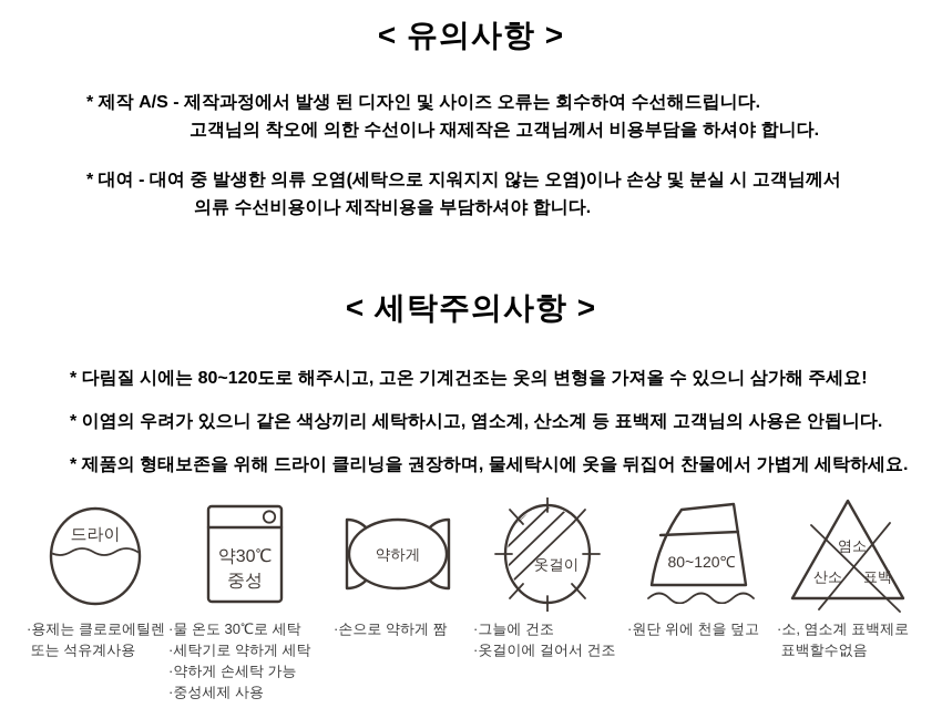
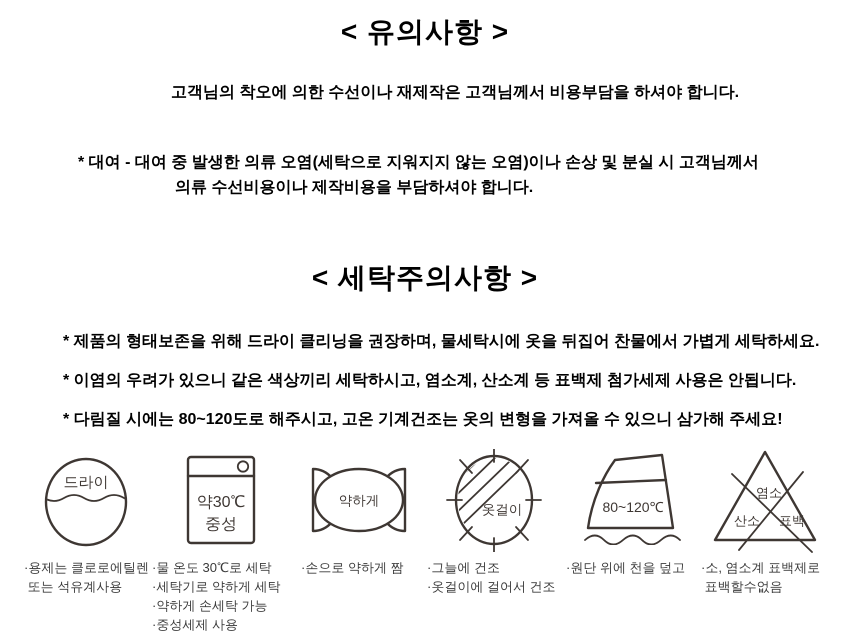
  < 유의사항 >
- * 제작 A/S - 제작과정에서 발생 된 디자인 및 사이즈 오류는 회수하여 수선해드립니다.
  고객님의 착오에 의한 수선이나 재제작은 고객님께서 비용부담을 하셔야 합니다.
  * 대여 - 대여 중 발생한 의류 오염(세탁으로 지워지지 않는 오염)이나 손상 및 분실 시 고객님께서
  의류 수선비용이나 제작비용을 부담하셔야 합니다.
  < 세탁주의사항 >
- * 다림질 시에는 80~120도로 해주시고, 고온 기계건조는 옷의 변형을 가져올 수 있으니 삼가해 주세요!
+ * 제품의 형태보존을 위해 드라이 클리닝을 권장하며, 물세탁시에 옷을 뒤집어 찬물에서 가볍게 세탁하세요.
- * 이염의 우려가 있으니 같은 색상끼리 세탁하시고, 염소계, 산소계 등 표백제 고객님의 사용은 안됩니다.
+ * 이염의 우려가 있으니 같은 색상끼리 세탁하시고, 염소계, 산소계 등 표백제 첨가세제 사용은 안됩니다.
- * 제품의 형태보존을 위해 드라이 클리닝을 권장하며, 물세탁시에 옷을 뒤집어 찬물에서 가볍게 세탁하세요.
+ * 다림질 시에는 80~120도로 해주시고, 고온 기계건조는 옷의 변형을 가져올 수 있으니 삼가해 주세요!
  드라이
  약30℃
  중성
  약하게
  옷걸이
  80~120℃
  염소
  산소
  표백
  ·용제는 클로로에틸렌
  또는 석유계사용
  ·물 온도 30℃로 세탁
  ·세탁기로 약하게 세탁
  ·약하게 손세탁 가능
  ·중성세제 사용
  ·손으로 약하게 짬
  ·그늘에 건조
  ·옷걸이에 걸어서 건조
  ·원단 위에 천을 덮고
  ·소, 염소계 표백제로
  표백할수없음
